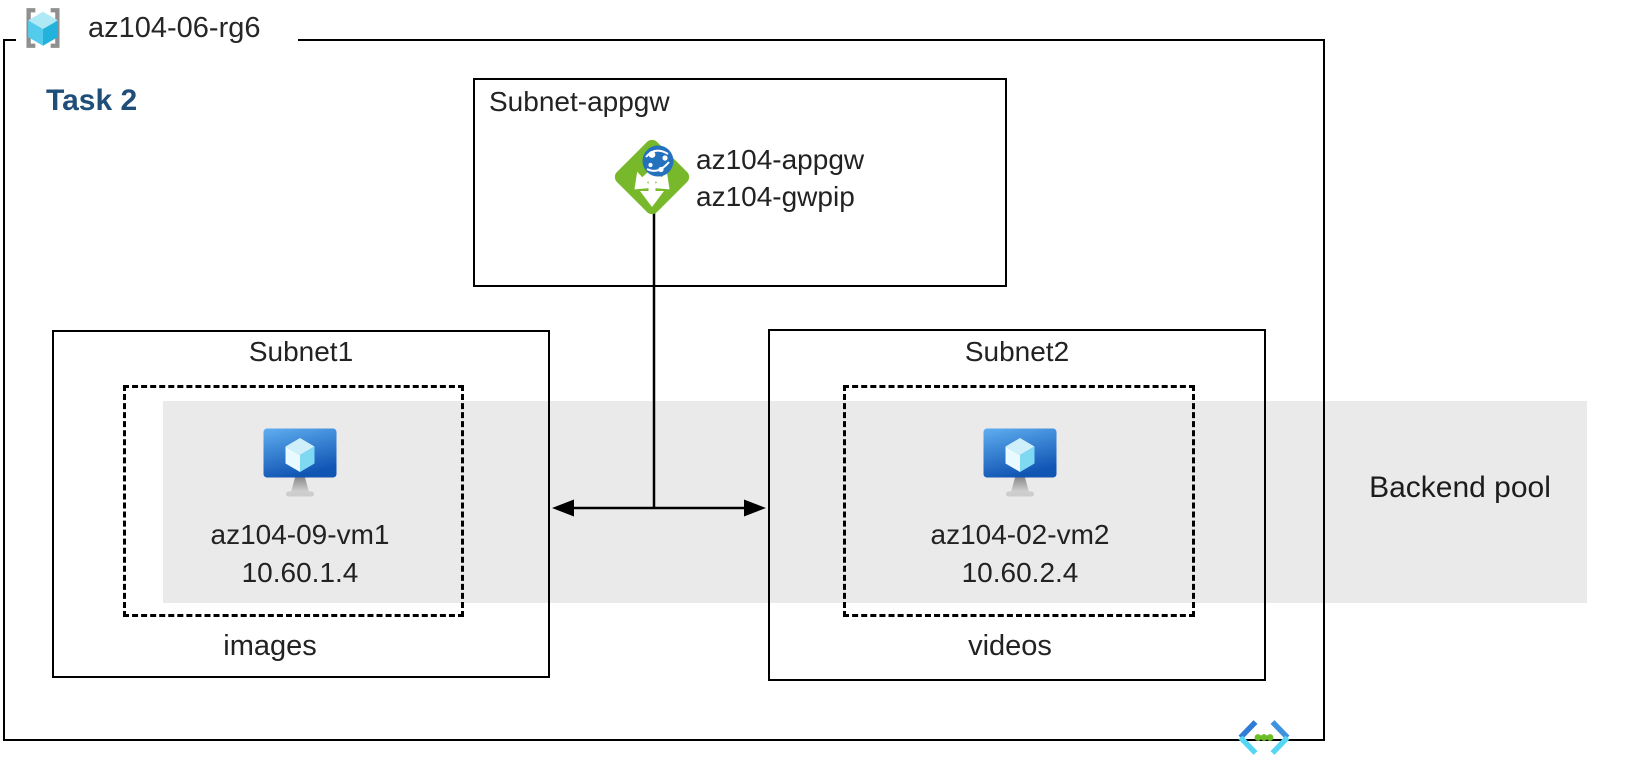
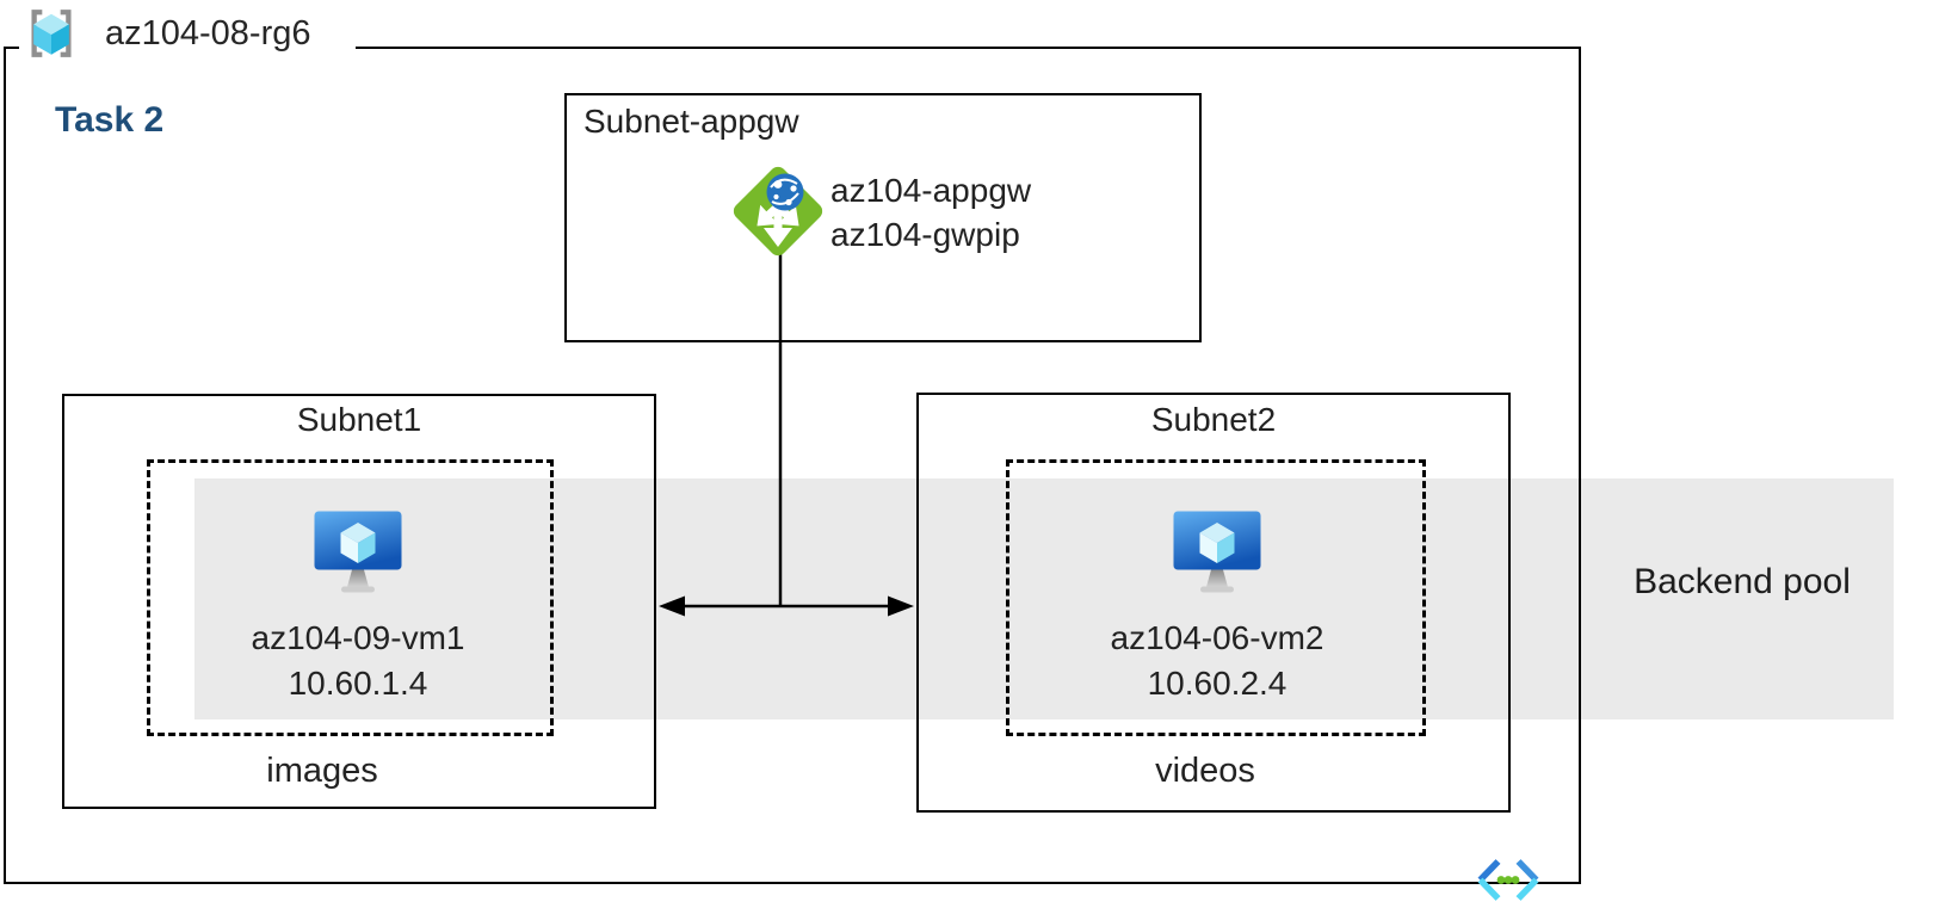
  Backend pool
- az104-06-rg6
+ az104-08-rg6
  Task 2
  Subnet-appgw
  az104-appgw
  az104-gwpip
  Subnet1
  az104-09-vm1
  10.60.1.4
  images
  Subnet2
- az104-02-vm2
+ az104-06-vm2
  10.60.2.4
  videos
